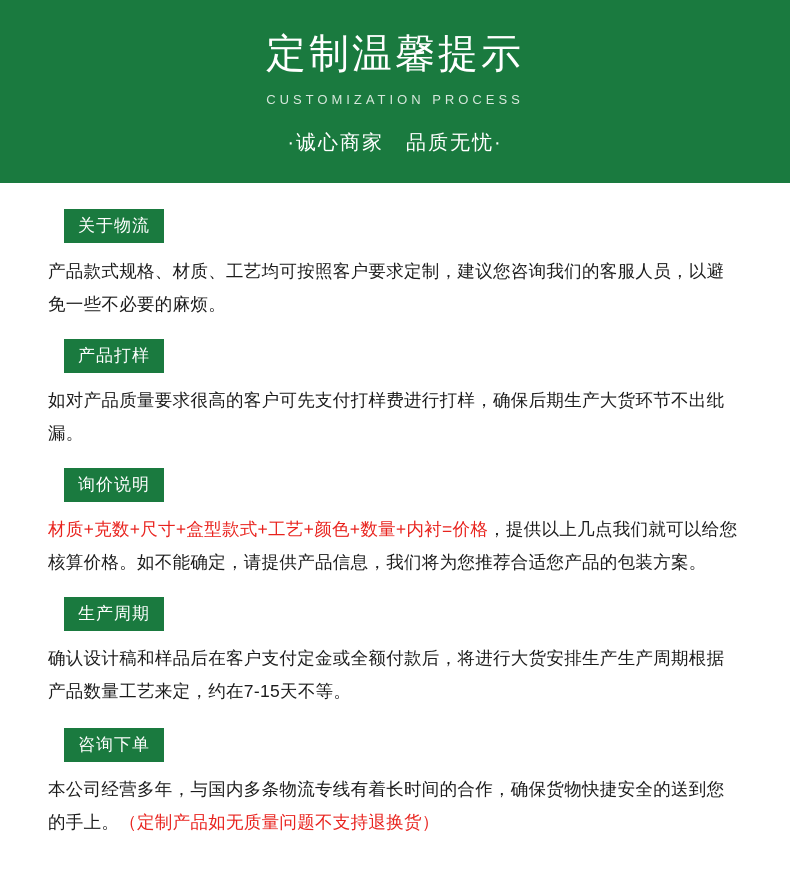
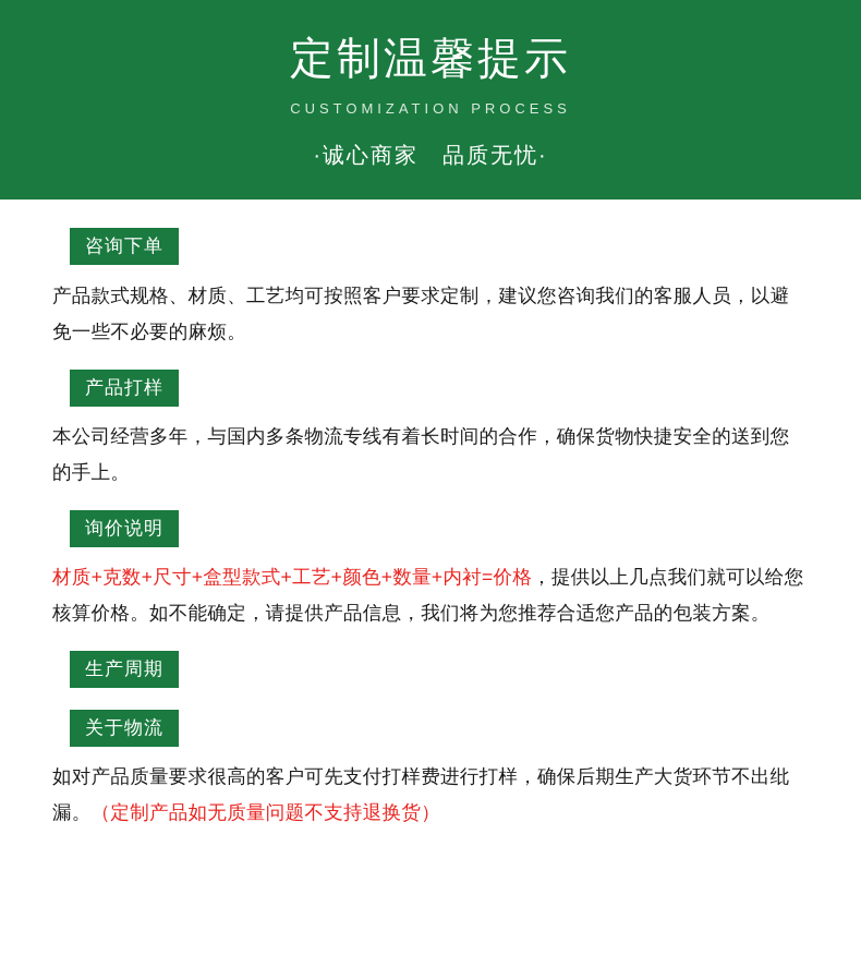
  定制温馨提示
  CUSTOMIZATION PROCESS
  ·诚心商家 品质无忧·
- 关于物流
+ 咨询下单
  产品款式规格、材质、工艺均可按照客户要求定制，建议您咨询我们的客服人员，以避免一些不必要的麻烦。
  产品打样
- 如对产品质量要求很高的客户可先支付打样费进行打样，确保后期生产大货环节不出纰漏。
+ 本公司经营多年，与国内多条物流专线有着长时间的合作，确保货物快捷安全的送到您的手上。
  询价说明
  材质+克数+尺寸+盒型款式+工艺+颜色+数量+内衬=价格，提供以上几点我们就可以给您核算价格。如不能确定，请提供产品信息，我们将为您推荐合适您产品的包装方案。
  生产周期
- 确认设计稿和样品后在客户支付定金或全额付款后，将进行大货安排生产生产周期根据产品数量工艺来定，约在7-15天不等。
- 咨询下单
+ 关于物流
- 本公司经营多年，与国内多条物流专线有着长时间的合作，确保货物快捷安全的送到您的手上。（定制产品如无质量问题不支持退换货）
+ 如对产品质量要求很高的客户可先支付打样费进行打样，确保后期生产大货环节不出纰漏。（定制产品如无质量问题不支持退换货）
